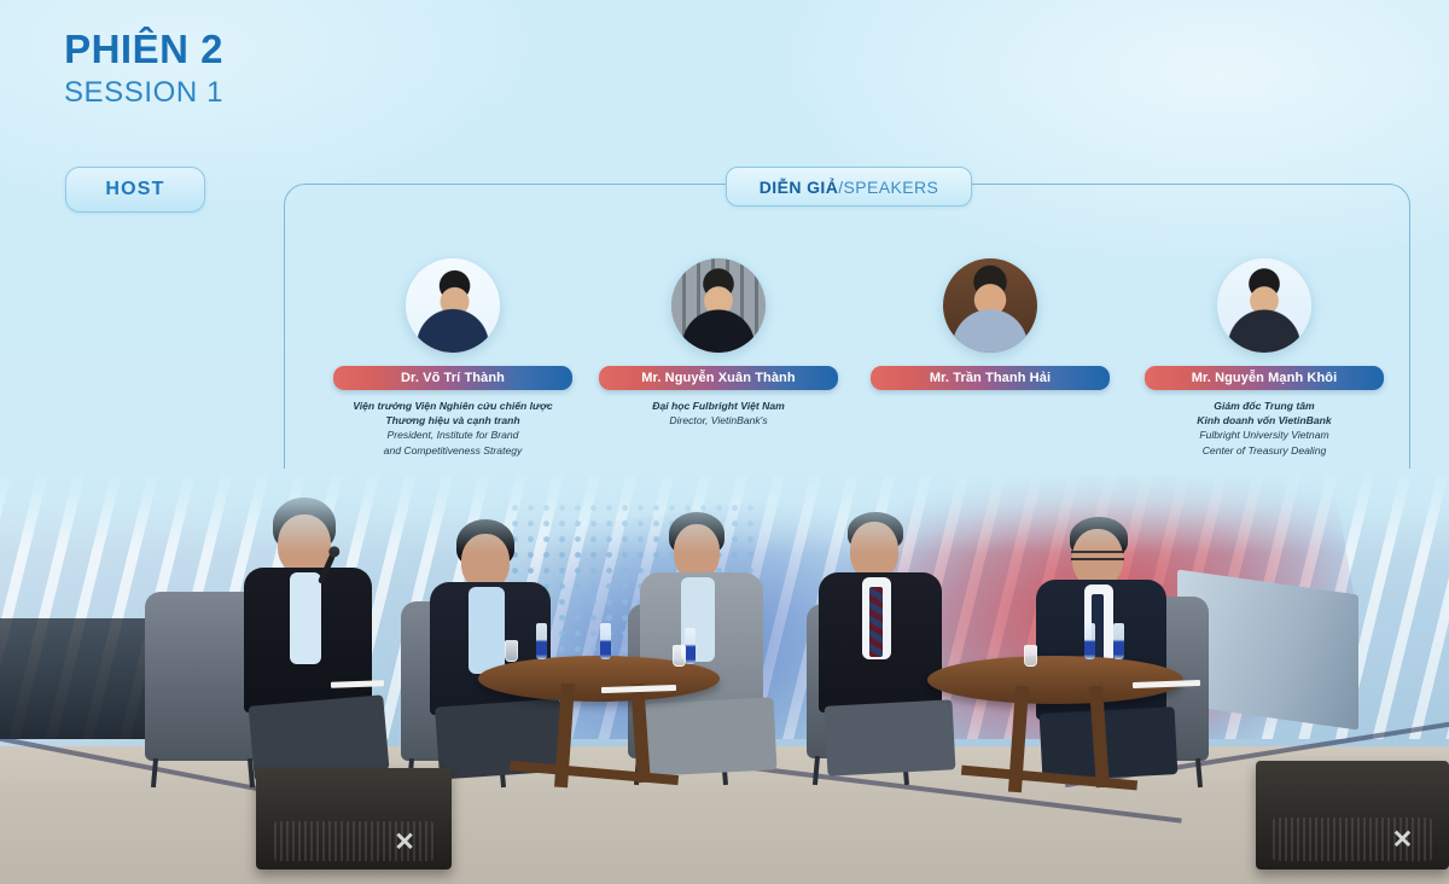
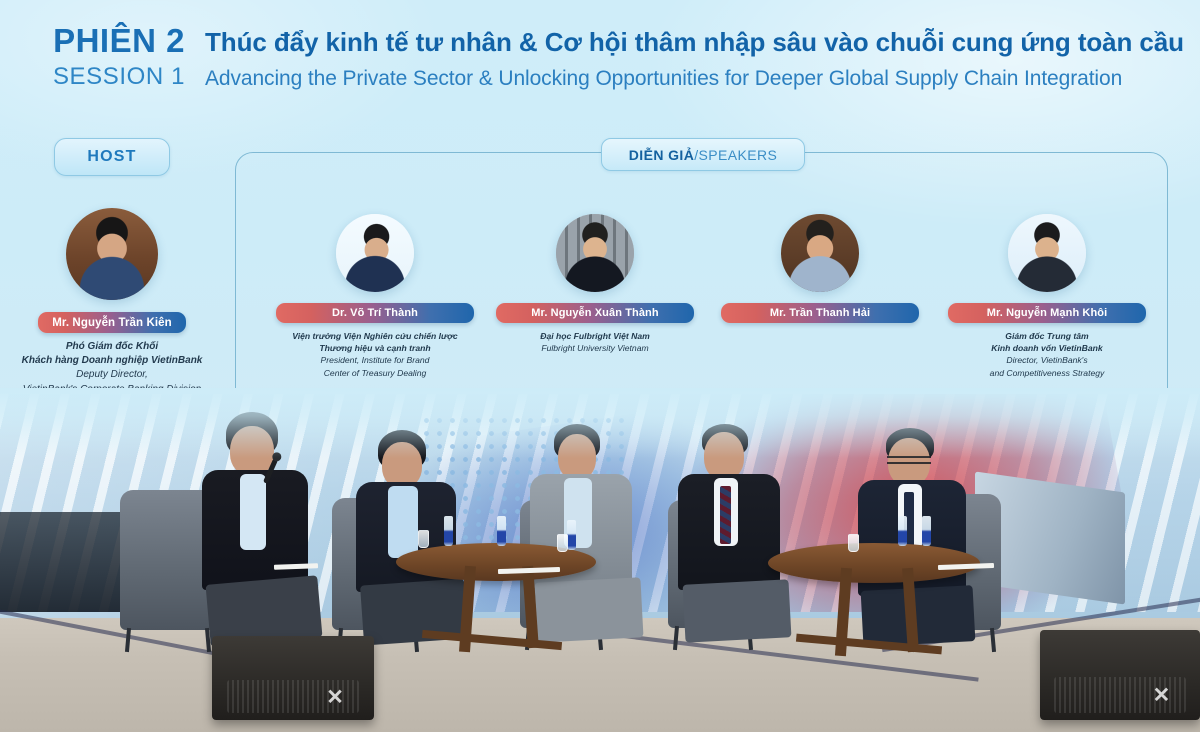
  PHIÊN 2
  SESSION 1
+ Thúc đẩy kinh tế tư nhân & Cơ hội thâm nhập sâu vào chuỗi cung ứng toàn cầu
+ Advancing the Private Sector & Unlocking Opportunities for Deeper Global Supply Chain Integration
  HOST
  DIỄN GIẢ
  /SPEAKERS
+ Mr. Nguyễn Trần Kiên
+ Phó Giám đốc Khối
+ Khách hàng Doanh nghiệp VietinBank
+ Deputy Director,
  Dr. Võ Trí Thành
  Viện trưởng Viện Nghiên cứu chiến lược
  Thương hiệu và cạnh tranh
  President, Institute for Brand
- and Competitiveness Strategy
+ Center of Treasury Dealing
  Mr. Nguyễn Xuân Thành
  Đại học Fulbright Việt Nam
- Director, VietinBank's
+ Fulbright University Vietnam
  Mr. Trần Thanh Hải
  Mr. Nguyễn Mạnh Khôi
  Giám đốc Trung tâm
  Kinh doanh vốn VietinBank
- Fulbright University Vietnam
+ Director, VietinBank's
- Center of Treasury Dealing
+ and Competitiveness Strategy
  ✕
  ✕
